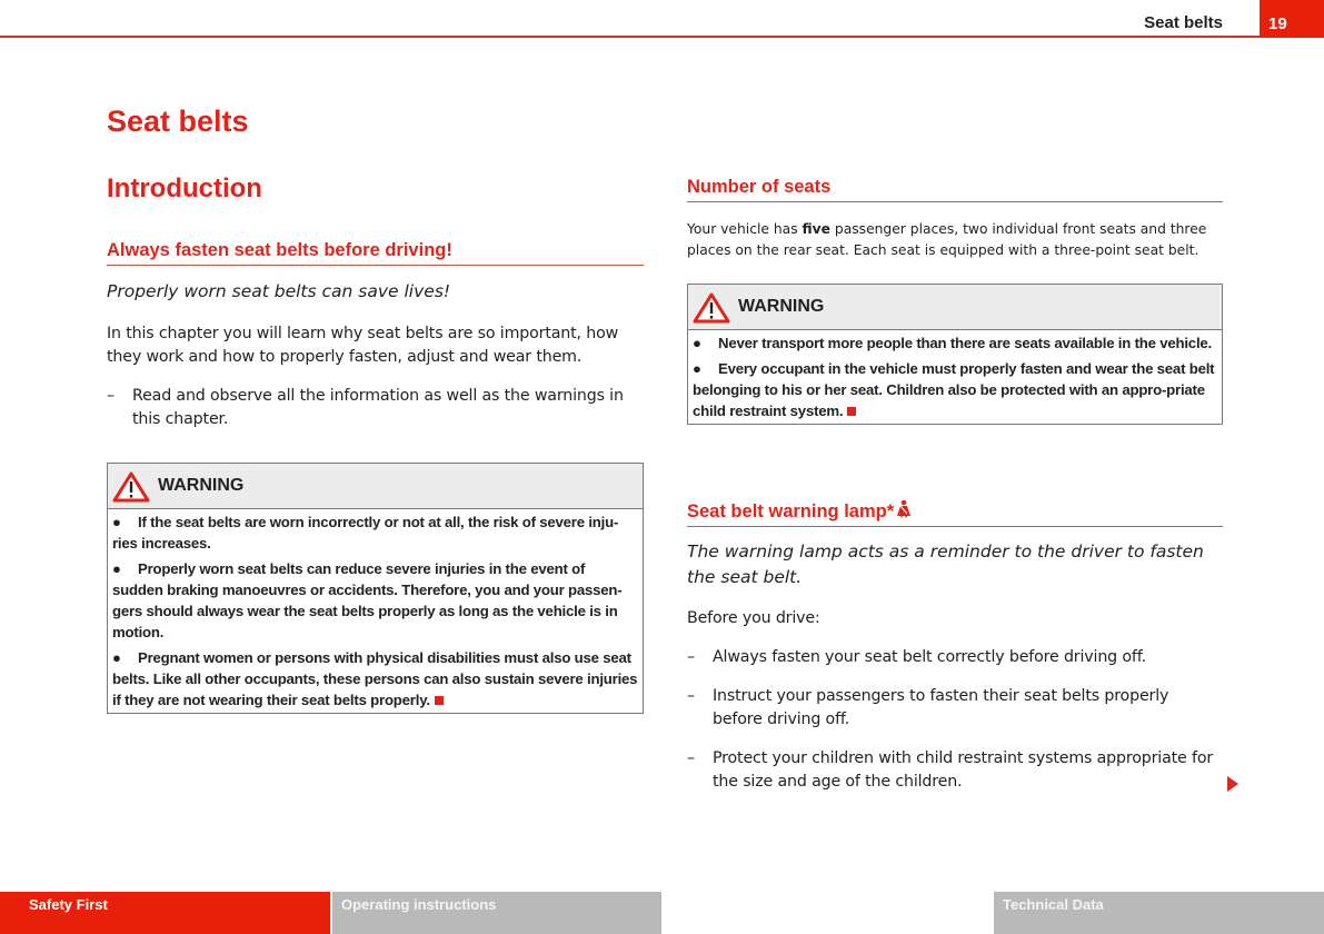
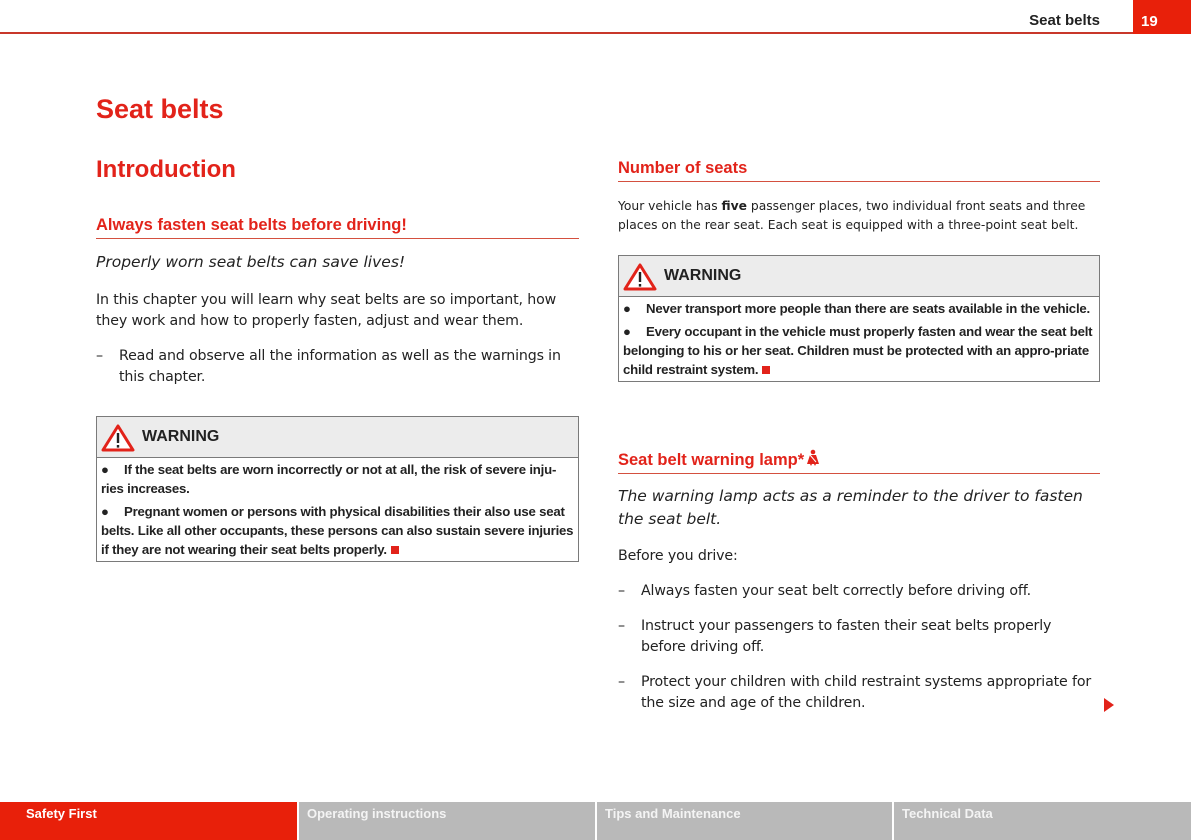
  Seat belts
  19
  Seat belts
  Introduction
  Always fasten seat belts before driving!
  Properly worn seat belts can save lives!
  In this chapter you will learn why seat belts are so important, how they work and how to properly fasten, adjust and wear them.
  –
  Read and observe all the information as well as the warnings in this chapter.
  WARNING
  ● If the seat belts are worn incorrectly or not at all, the risk of severe inju-ries increases.
- ● Properly worn seat belts can reduce severe injuries in the event of sudden braking manoeuvres or accidents. Therefore, you and your passen-gers should always wear the seat belts properly as long as the vehicle is in motion.
- ● Pregnant women or persons with physical disabilities must also use seat belts. Like all other occupants, these persons can also sustain severe injuries if they are not wearing their seat belts properly.
+ ● Pregnant women or persons with physical disabilities their also use seat belts. Like all other occupants, these persons can also sustain severe injuries if they are not wearing their seat belts properly.
  Number of seats
  Your vehicle has five passenger places, two individual front seats and three places on the rear seat. Each seat is equipped with a three-point seat belt.
  WARNING
  ● Never transport more people than there are seats available in the vehicle.
- ● Every occupant in the vehicle must properly fasten and wear the seat belt belonging to his or her seat. Children also be protected with an appro-priate child restraint system.
+ ● Every occupant in the vehicle must properly fasten and wear the seat belt belonging to his or her seat. Children must be protected with an appro-priate child restraint system.
  Seat belt warning lamp*
  The warning lamp acts as a reminder to the driver to fasten the seat belt.
  Before you drive:
  –
  Always fasten your seat belt correctly before driving off.
  –
  Instruct your passengers to fasten their seat belts properly before driving off.
  –
  Protect your children with child restraint systems appropriate for the size and age of the children.
  Safety First
  Operating instructions
+ Tips and Maintenance
  Technical Data
